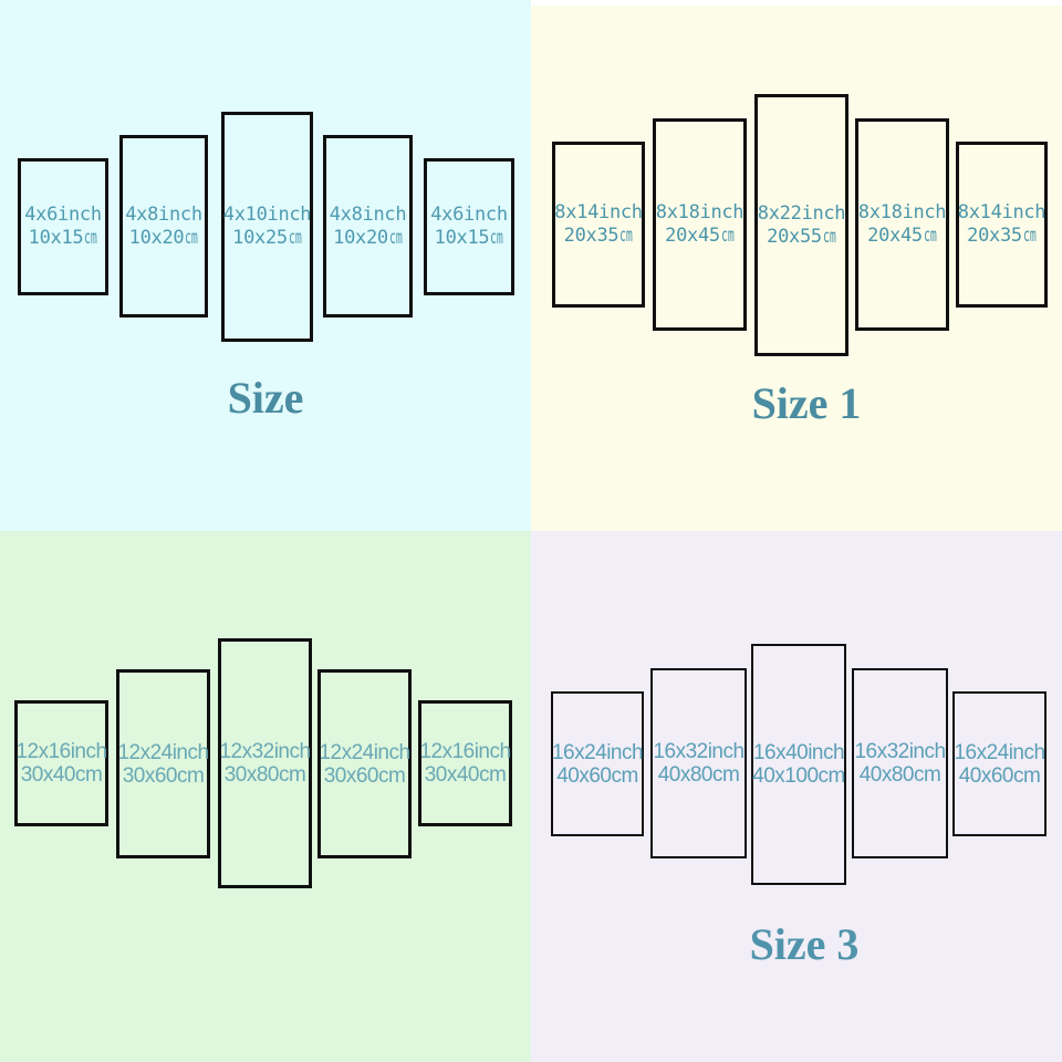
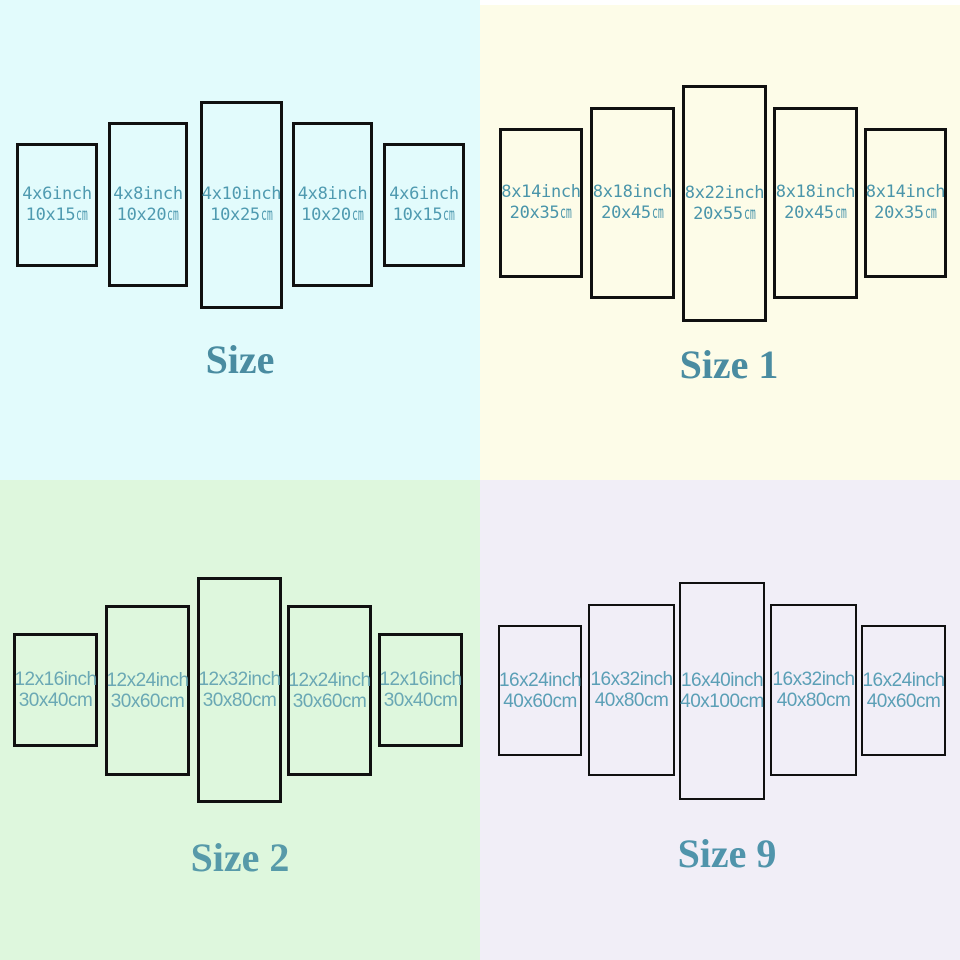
  4x6inch
  10x15cm
  4x8inch
  10x20cm
  4x10inch
  10x25cm
  4x8inch
  10x20cm
  4x6inch
  10x15cm
  Size
  8x14inch
  20x35cm
  8x18inch
  20x45cm
  8x22inch
  20x55cm
  8x18inch
  20x45cm
  8x14inch
  20x35cm
  Size 1
  12x16inch
  30x40cm
  12x24inch
  30x60cm
  12x32inch
  30x80cm
  12x24inch
  30x60cm
  12x16inch
  30x40cm
+ Size 2
  16x24inch
  40x60cm
  16x32inch
  40x80cm
  16x40inch
  40x100cm
  16x32inch
  40x80cm
  16x24inch
  40x60cm
- Size 3
+ Size 9
